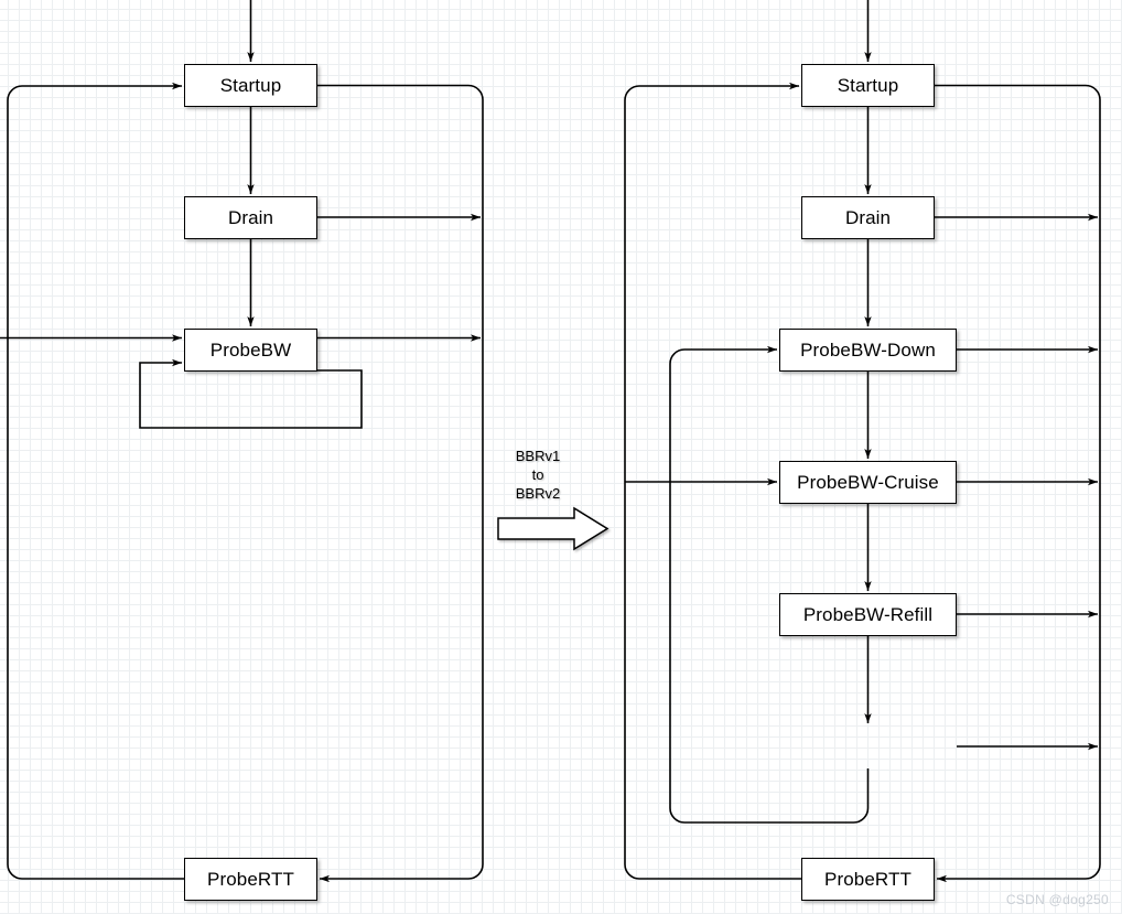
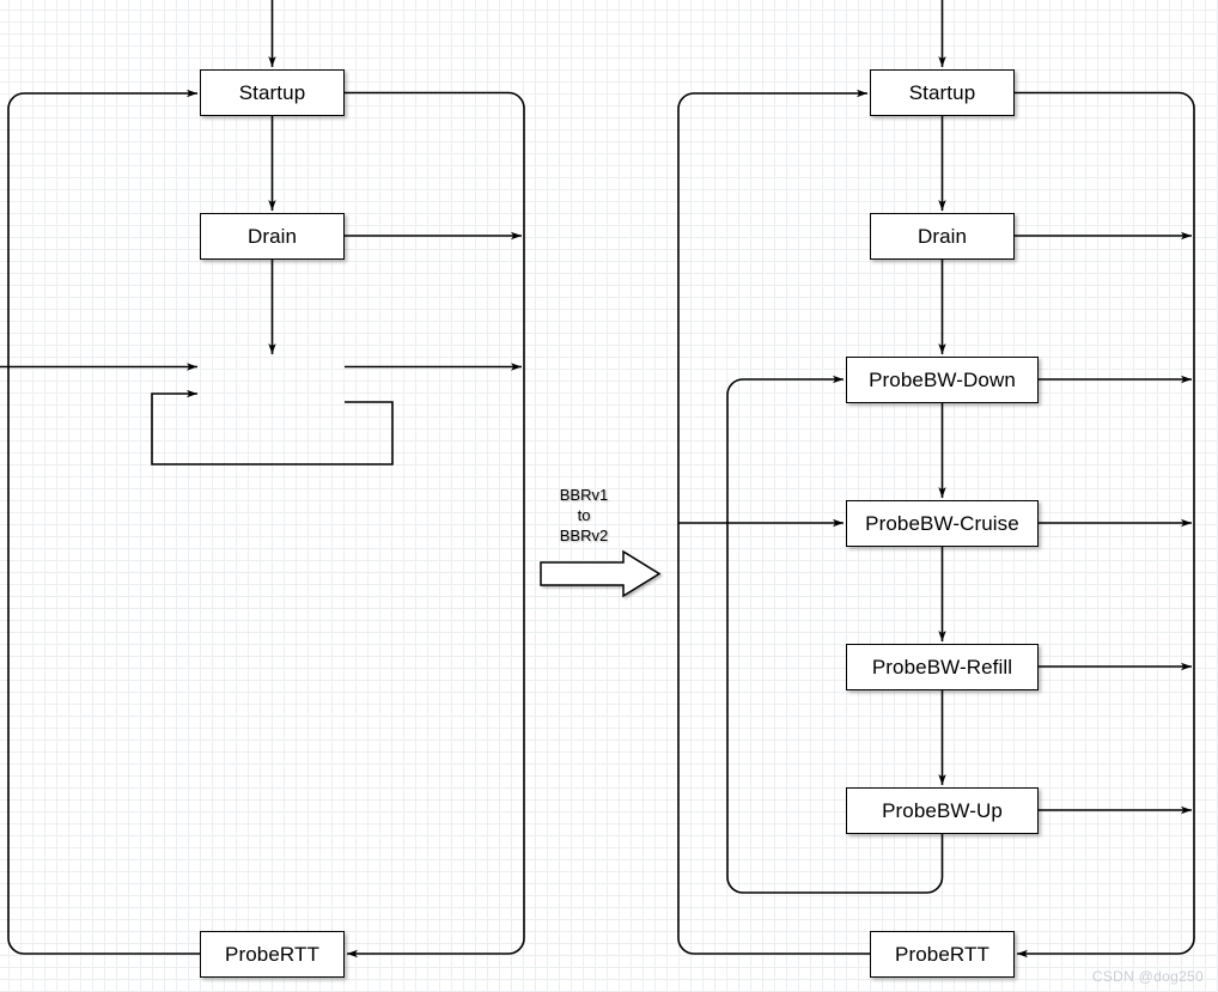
  Startup
  Drain
- ProbeBW
  ProbeRTT
  BBRv1
  to
  BBRv2
  Startup
  Drain
  ProbeBW-Down
  ProbeBW-Cruise
  ProbeBW-Refill
+ ProbeBW-Up
  ProbeRTT
  CSDN @dog250
